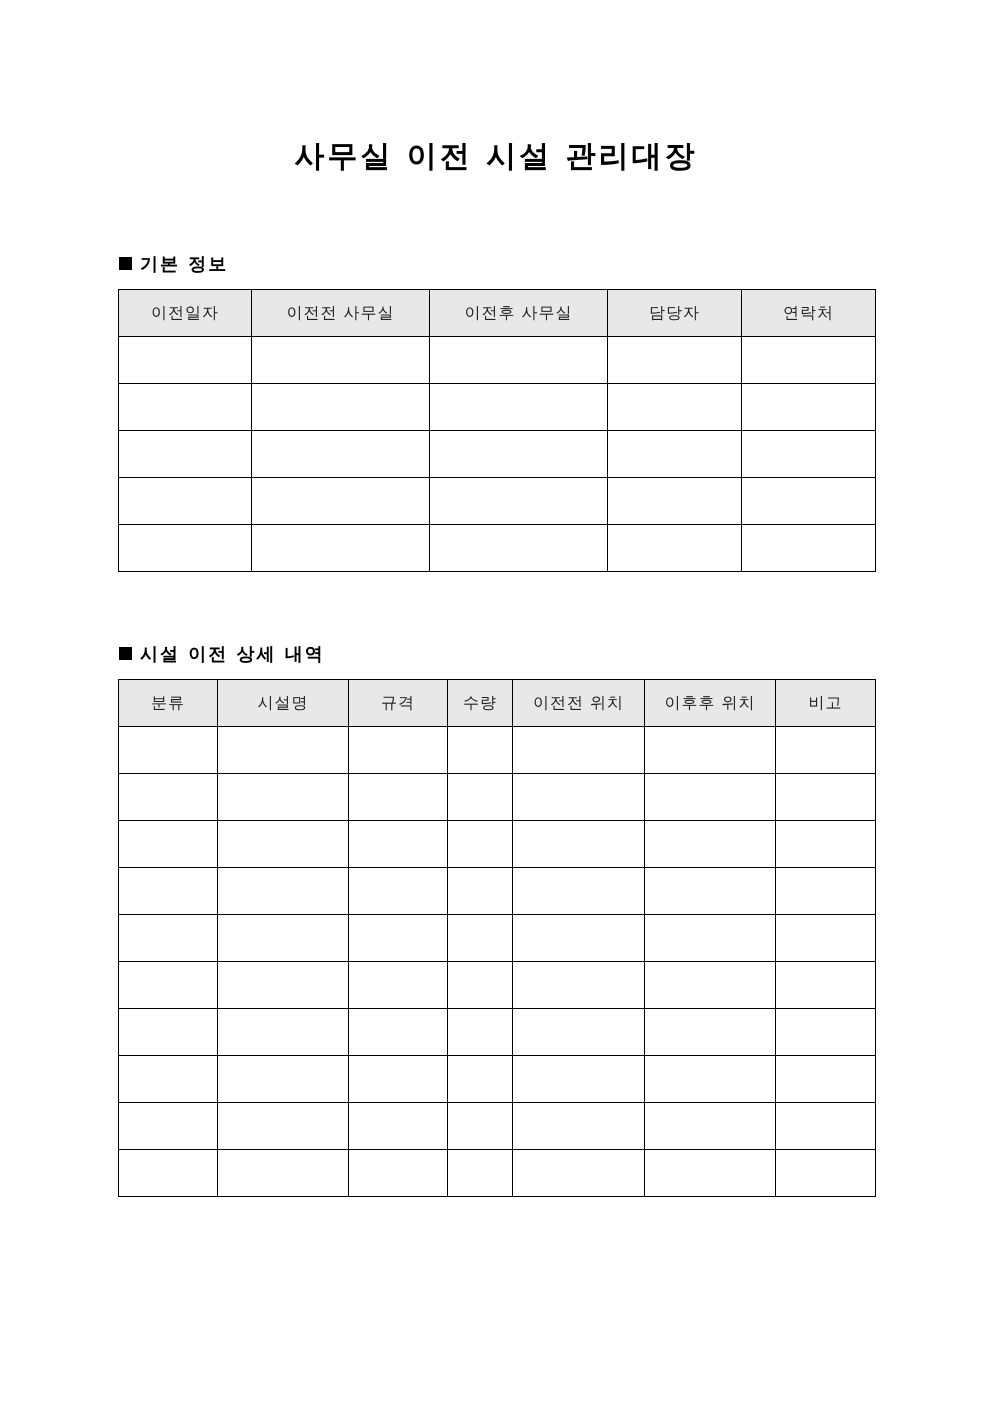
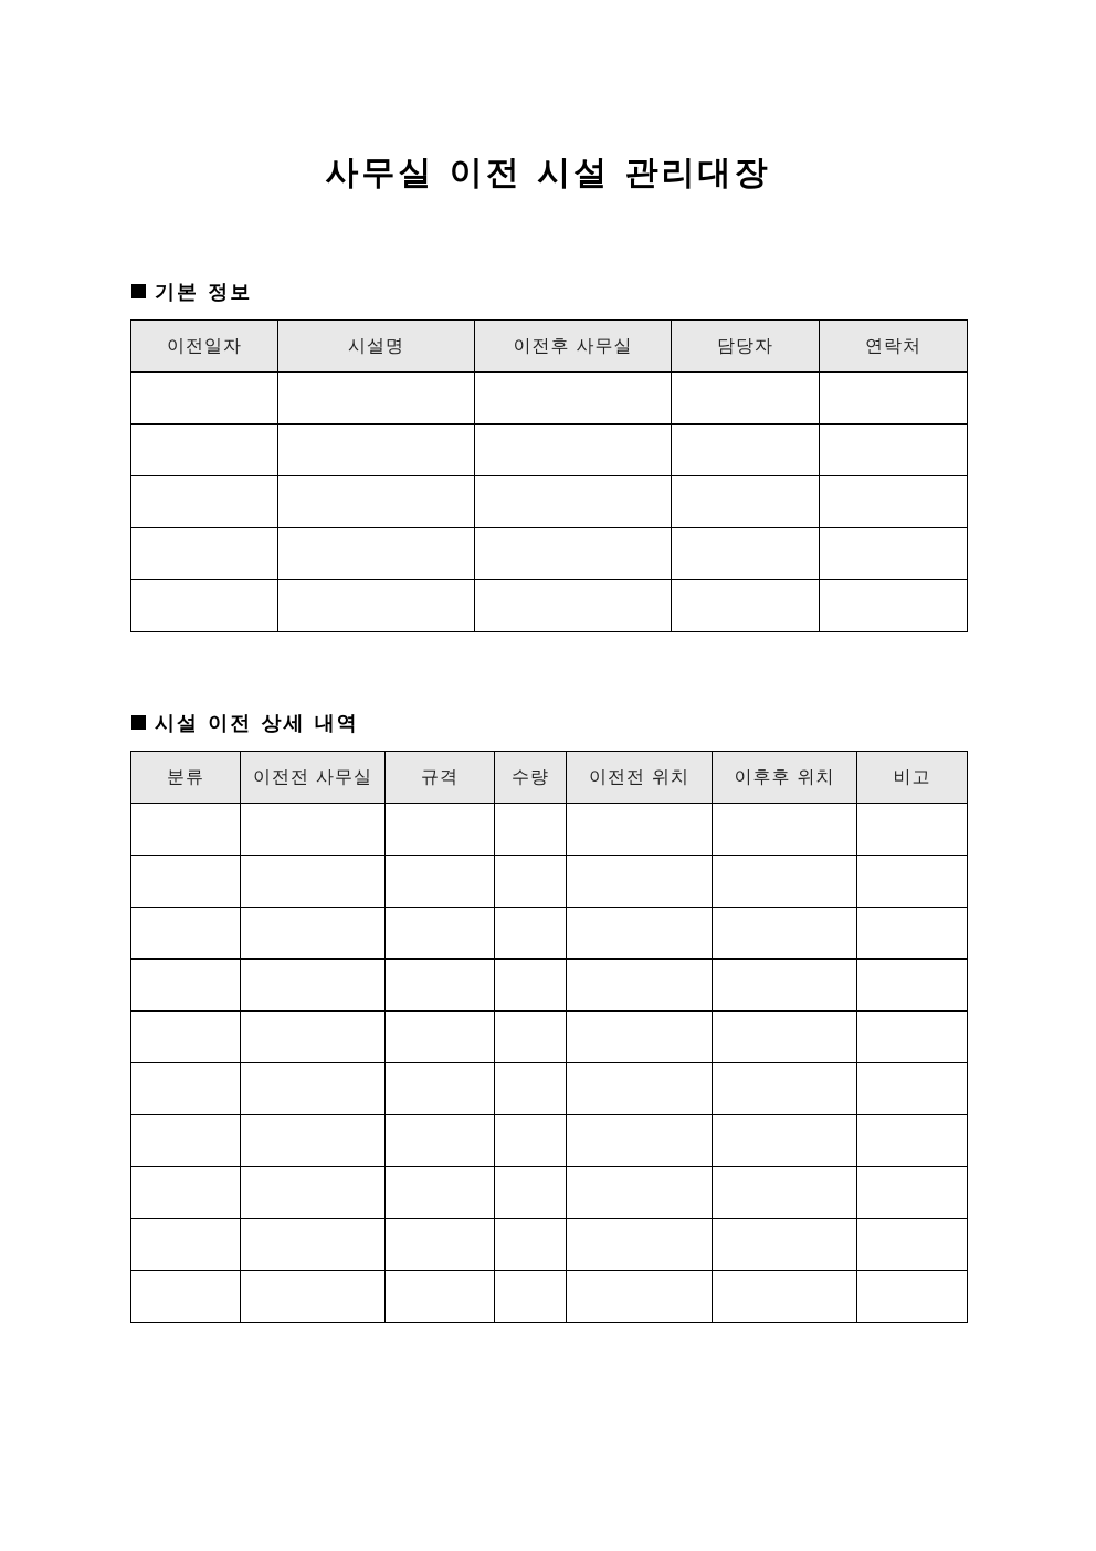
  사무실 이전 시설 관리대장
  기본 정보
- 이전일자	이전전 사무실	이전후 사무실	담당자	연락처
+ 이전일자	시설명	이전후 사무실	담당자	연락처
  시설 이전 상세 내역
- 분류	시설명	규격	수량	이전전 위치	이후후 위치	비고
+ 분류	이전전 사무실	규격	수량	이전전 위치	이후후 위치	비고
